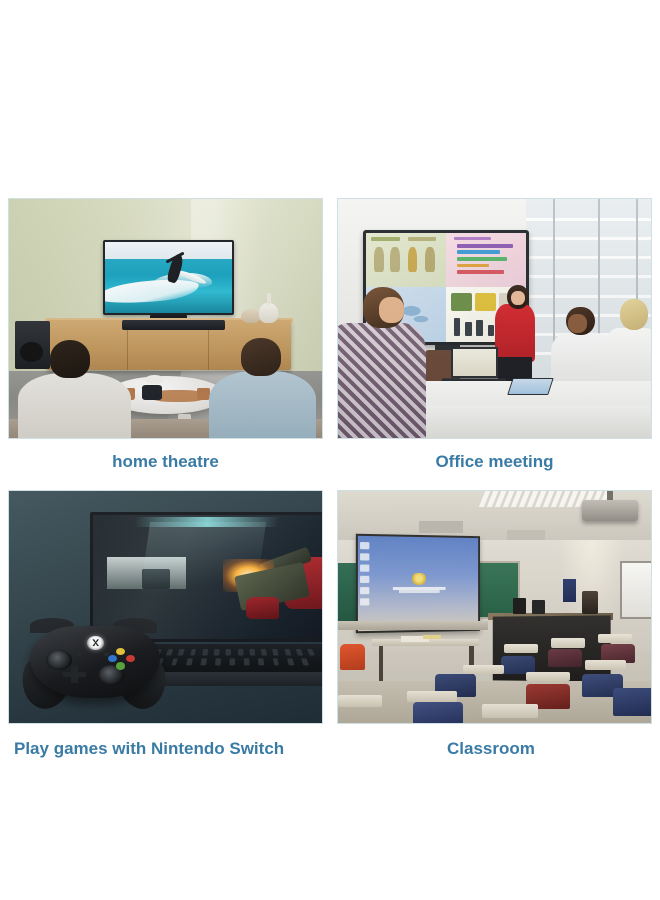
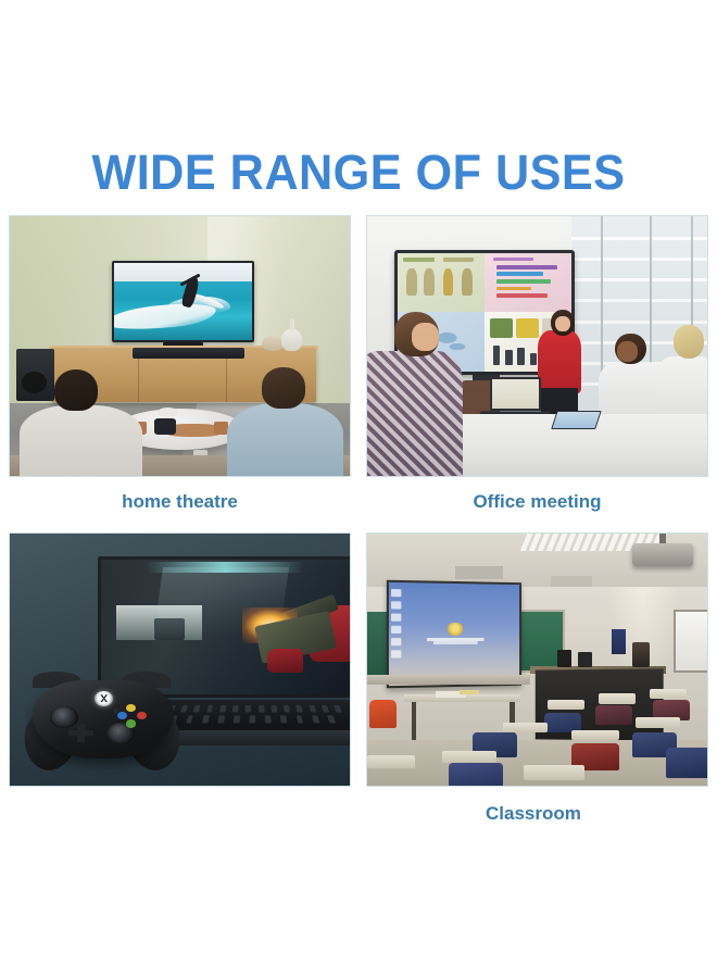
+ WIDE RANGE OF USES
  home theatre
  Office meeting
- Play games with Nintendo Switch
  Classroom
